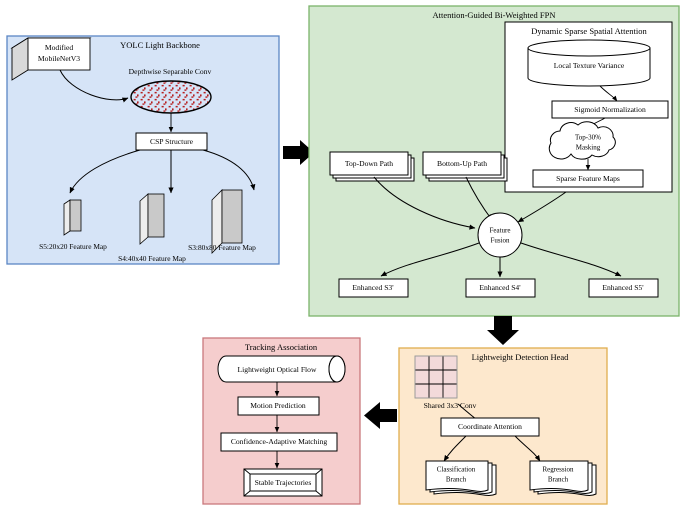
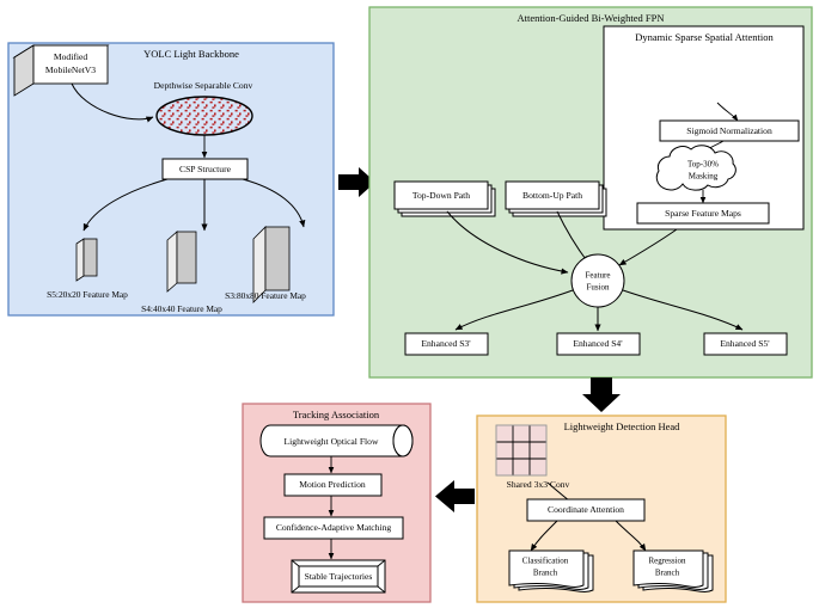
  YOLC Light Backbone
  Modified
  MobileNetV3
  Depthwise Separable Conv
  CSP Structure
  S5:20x20 Feature Map
  S4:40x40 Feature Map
  S3:80x80 Feature Map
  Attention-Guided Bi-Weighted FPN
  Dynamic Sparse Spatial Attention
- Local Texture Variance
  Sigmoid Normalization
  Top-30%
  Masking
  Sparse Feature Maps
  Top-Down Path
  Bottom-Up Path
  Feature
  Fusion
  Enhanced S3'
  Enhanced S4'
  Enhanced S5'
  Lightweight Detection Head
  Shared 3x3 Conv
  Coordinate Attention
  Classification
  Branch
  Regression
  Branch
  Tracking Association
  Lightweight Optical Flow
  Motion Prediction
  Confidence-Adaptive Matching
  Stable Trajectories
